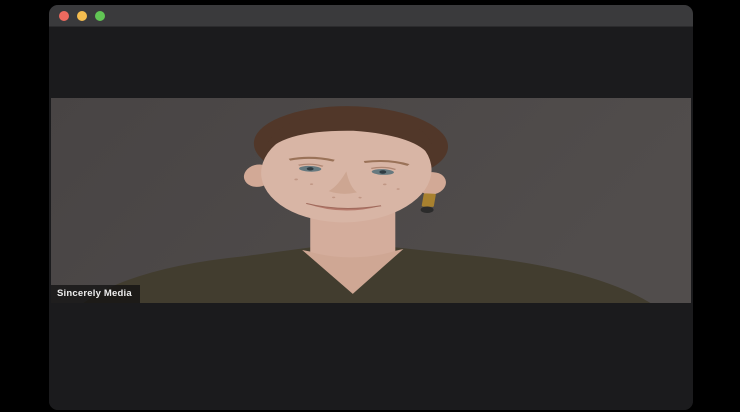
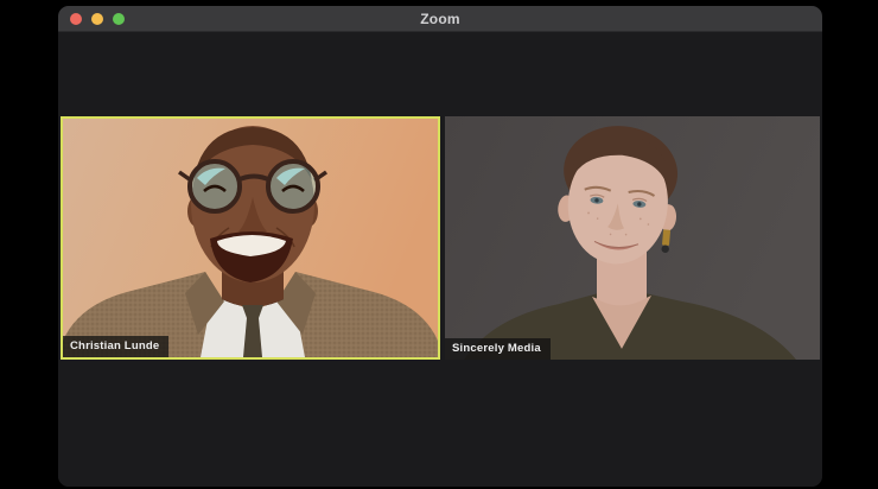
+ Zoom
+ Christian Lunde
  Sincerely Media
